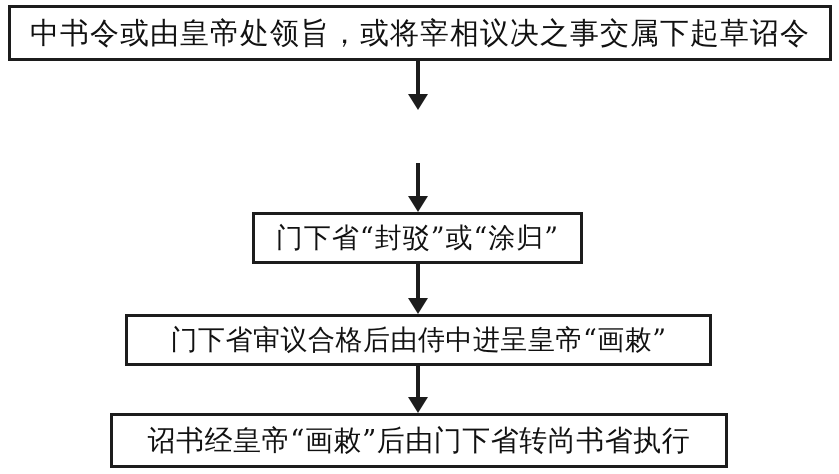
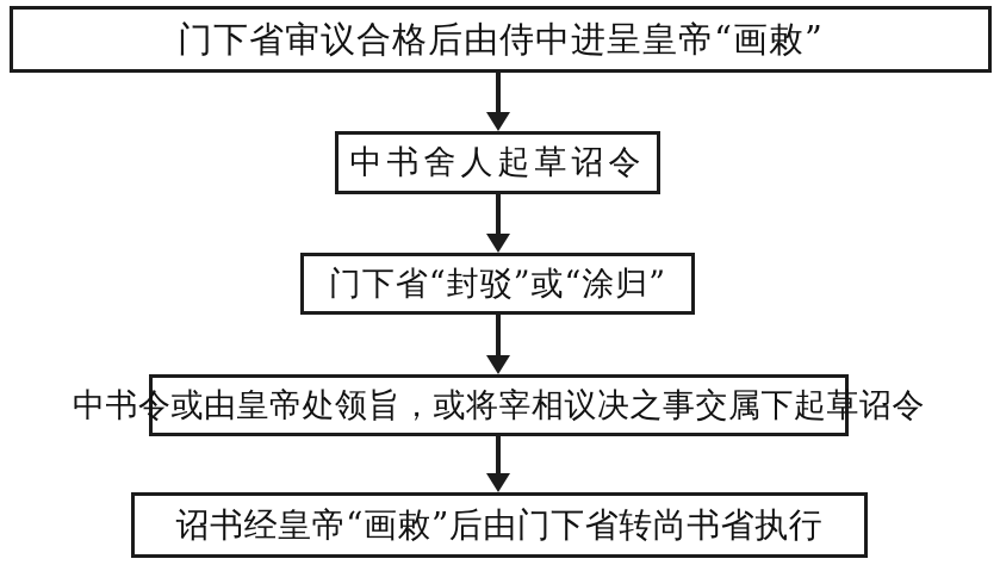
- 中书令或由皇帝处领旨，或将宰相议决之事交属下起草诏令
+ 门下省审议合格后由侍中进呈皇帝“画敕”
+ 中书舍人起草诏令
  门下省“封驳”或“涂归”
- 门下省审议合格后由侍中进呈皇帝“画敕”
+ 中书令或由皇帝处领旨，或将宰相议决之事交属下起草诏令
  诏书经皇帝“画敕”后由门下省转尚书省执行
